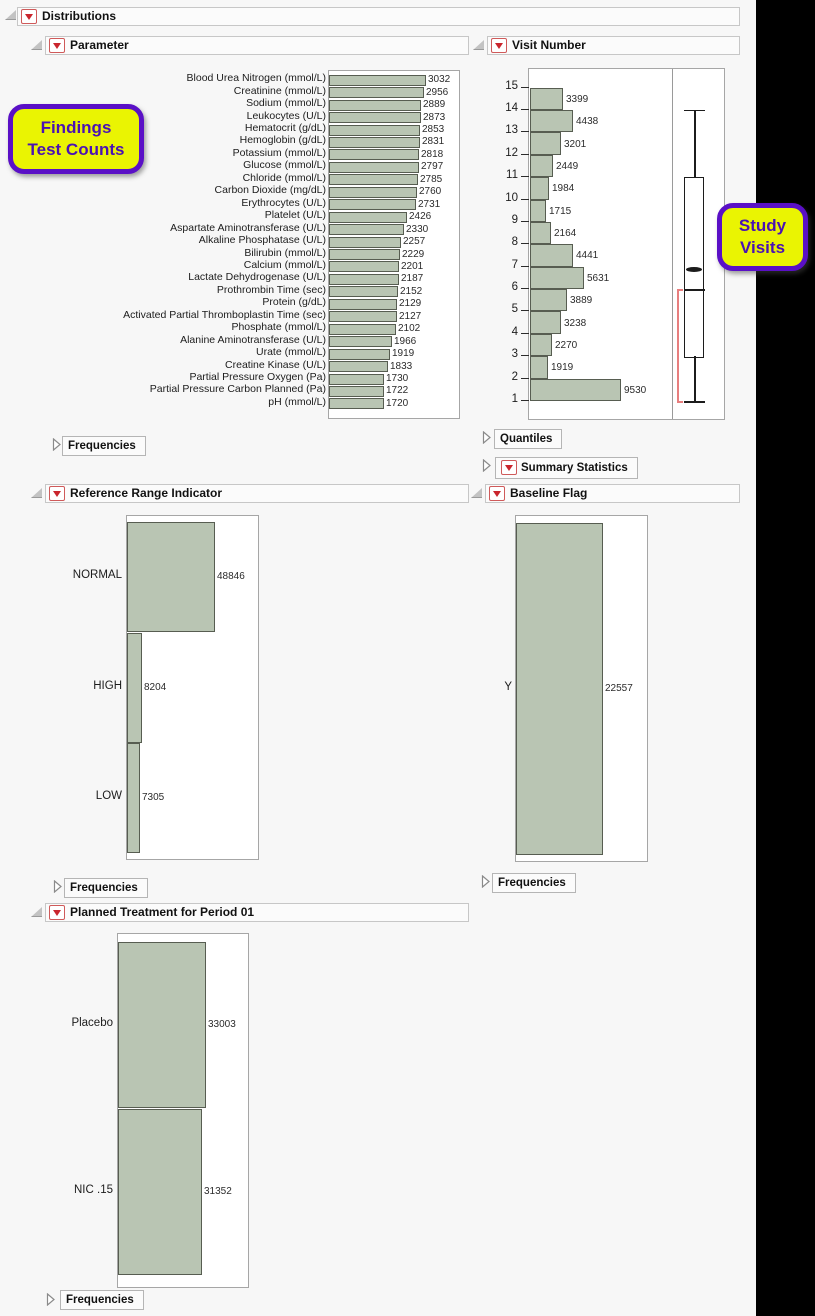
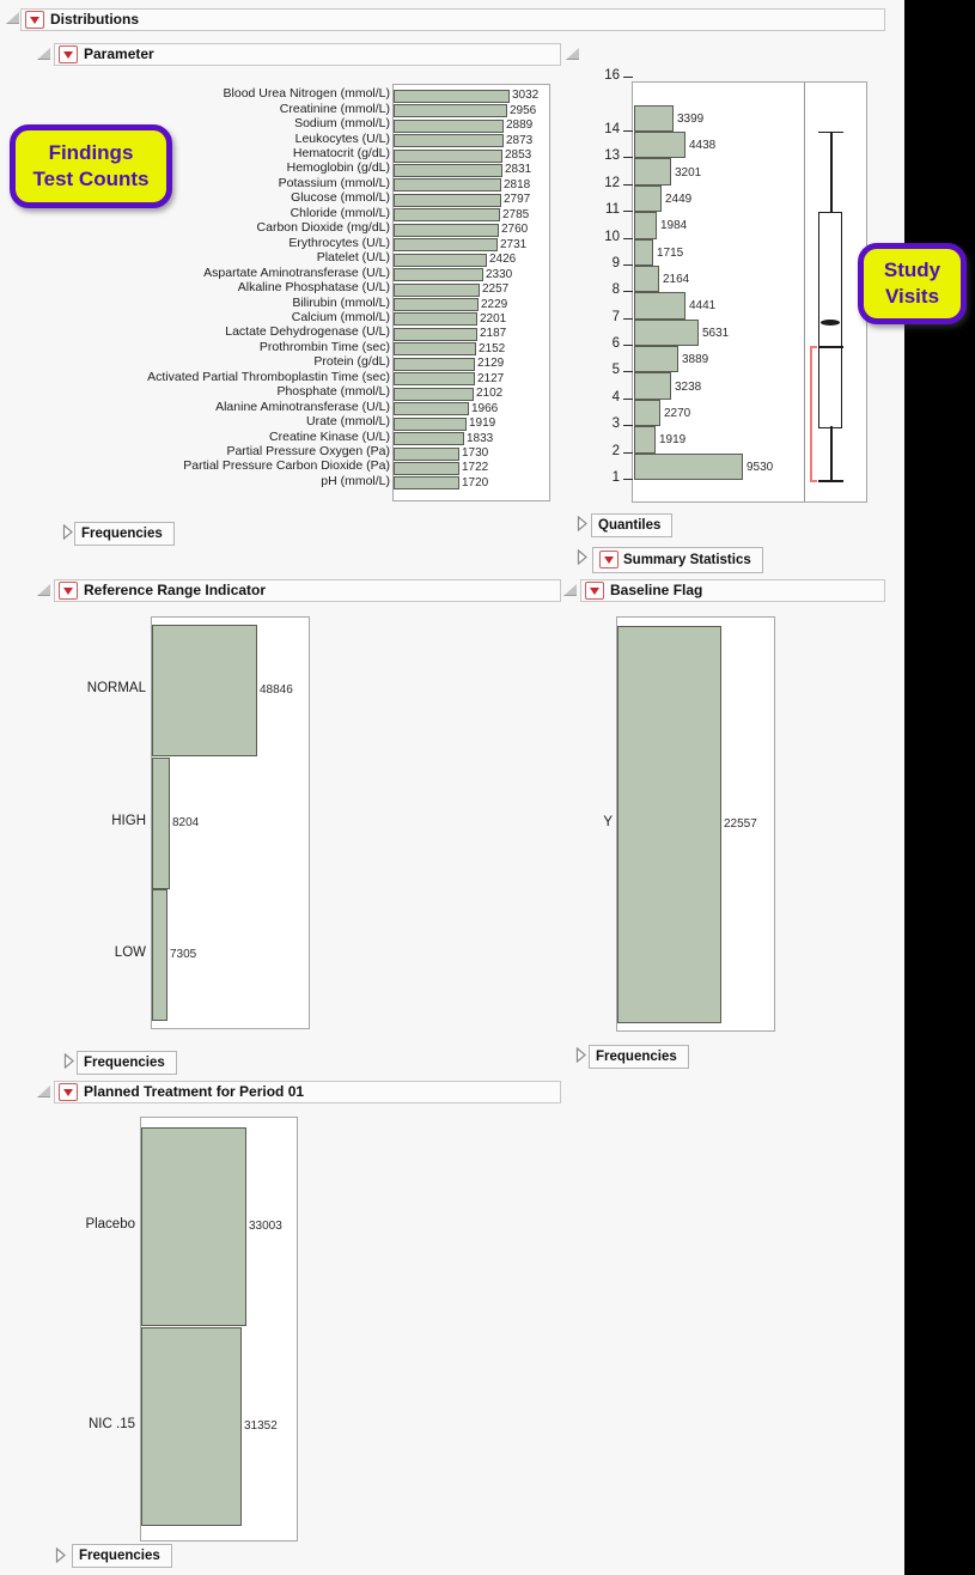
  Distributions
  Parameter
- Visit Number
  Blood Urea Nitrogen (mmol/L)
  Creatinine (mmol/L)
  Sodium (mmol/L)
  Leukocytes (U/L)
  Hematocrit (g/dL)
  Hemoglobin (g/dL)
  Potassium (mmol/L)
  Glucose (mmol/L)
  Chloride (mmol/L)
  Carbon Dioxide (mg/dL)
  Erythrocytes (U/L)
  Platelet (U/L)
  Aspartate Aminotransferase (U/L)
  Alkaline Phosphatase (U/L)
  Bilirubin (mmol/L)
  Calcium (mmol/L)
  Lactate Dehydrogenase (U/L)
  Prothrombin Time (sec)
  Protein (g/dL)
  Activated Partial Thromboplastin Time (sec)
  Phosphate (mmol/L)
  Alanine Aminotransferase (U/L)
  Urate (mmol/L)
  Creatine Kinase (U/L)
  Partial Pressure Oxygen (Pa)
- Partial Pressure Carbon Planned (Pa)
+ Partial Pressure Carbon Dioxide (Pa)
  pH (mmol/L)
  3032
  2956
  2889
  2873
  2853
  2831
  2818
  2797
  2785
  2760
  2731
  2426
  2330
  2257
  2229
  2201
  2187
  2152
  2129
  2127
  2102
  1966
  1919
  1833
  1730
  1722
  1720
  3399
  4438
  3201
  2449
  1984
  1715
  2164
  4441
  5631
  3889
  3238
  2270
  1919
  9530
- 15
+ 16
  14
  13
  12
  11
  10
  9
  8
  7
  6
  5
  4
  3
  2
  1
  NORMAL
  HIGH
  LOW
  48846
  8204
  7305
  Y
  22557
  Placebo
  NIC .15
  33003
  31352
  Frequencies
  Quantiles
  Summary Statistics
  Reference Range Indicator
  Baseline Flag
  Frequencies
  Frequencies
  Planned Treatment for Period 01
  Frequencies
  Findings
  Test Counts
  Study
  Visits
